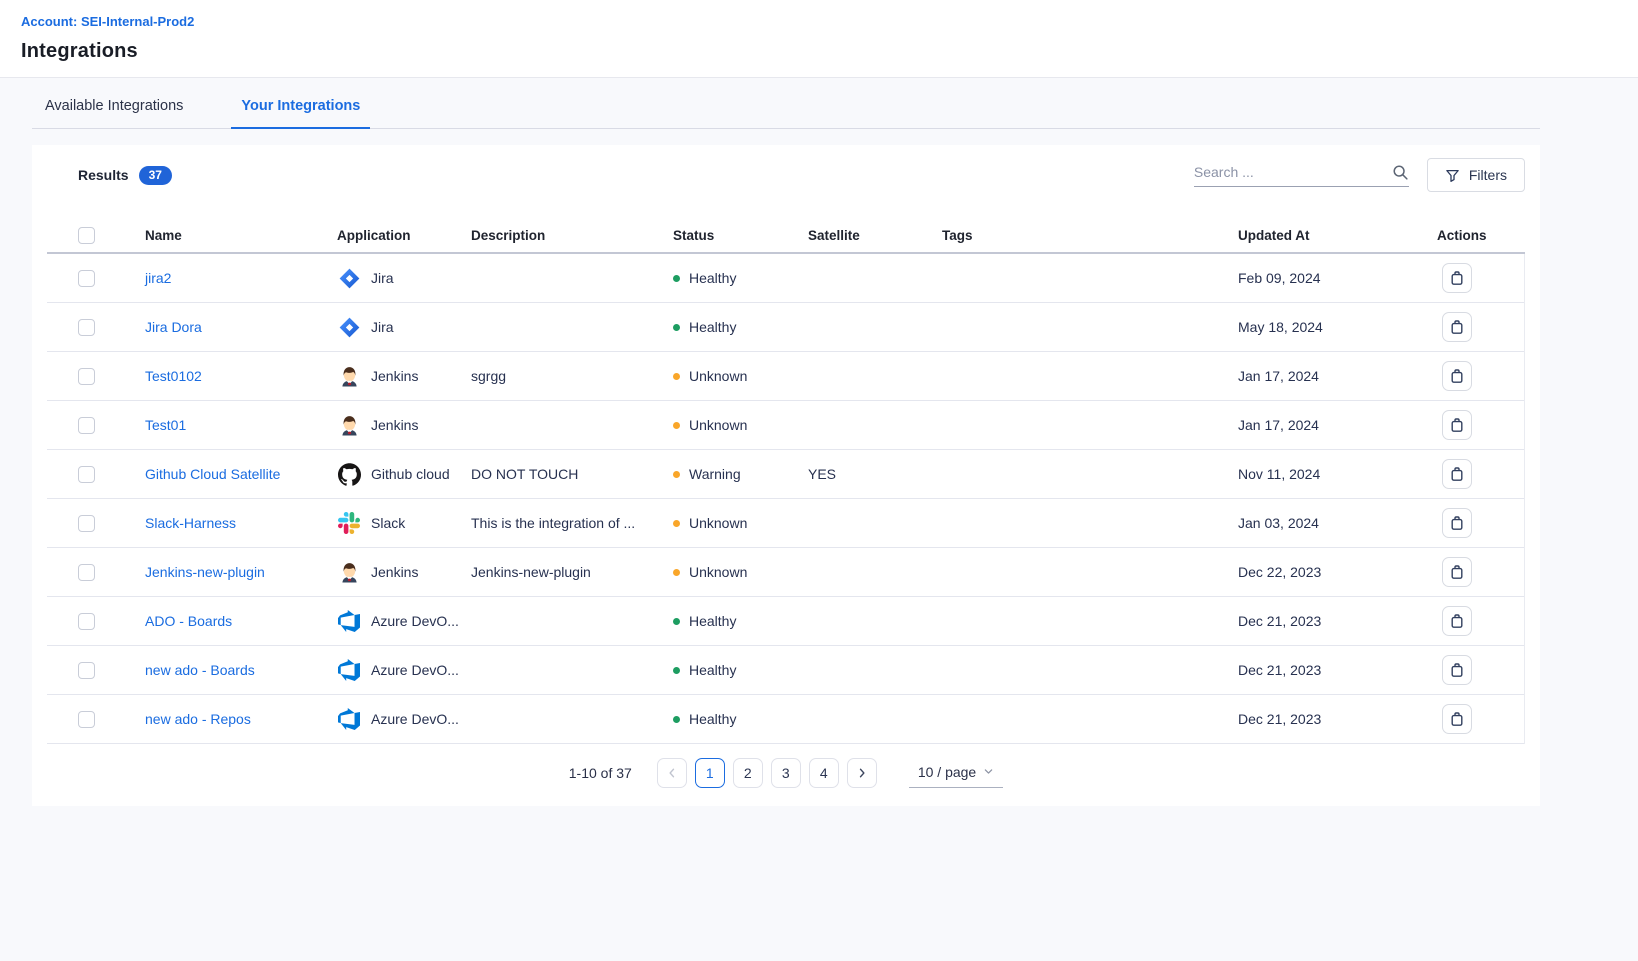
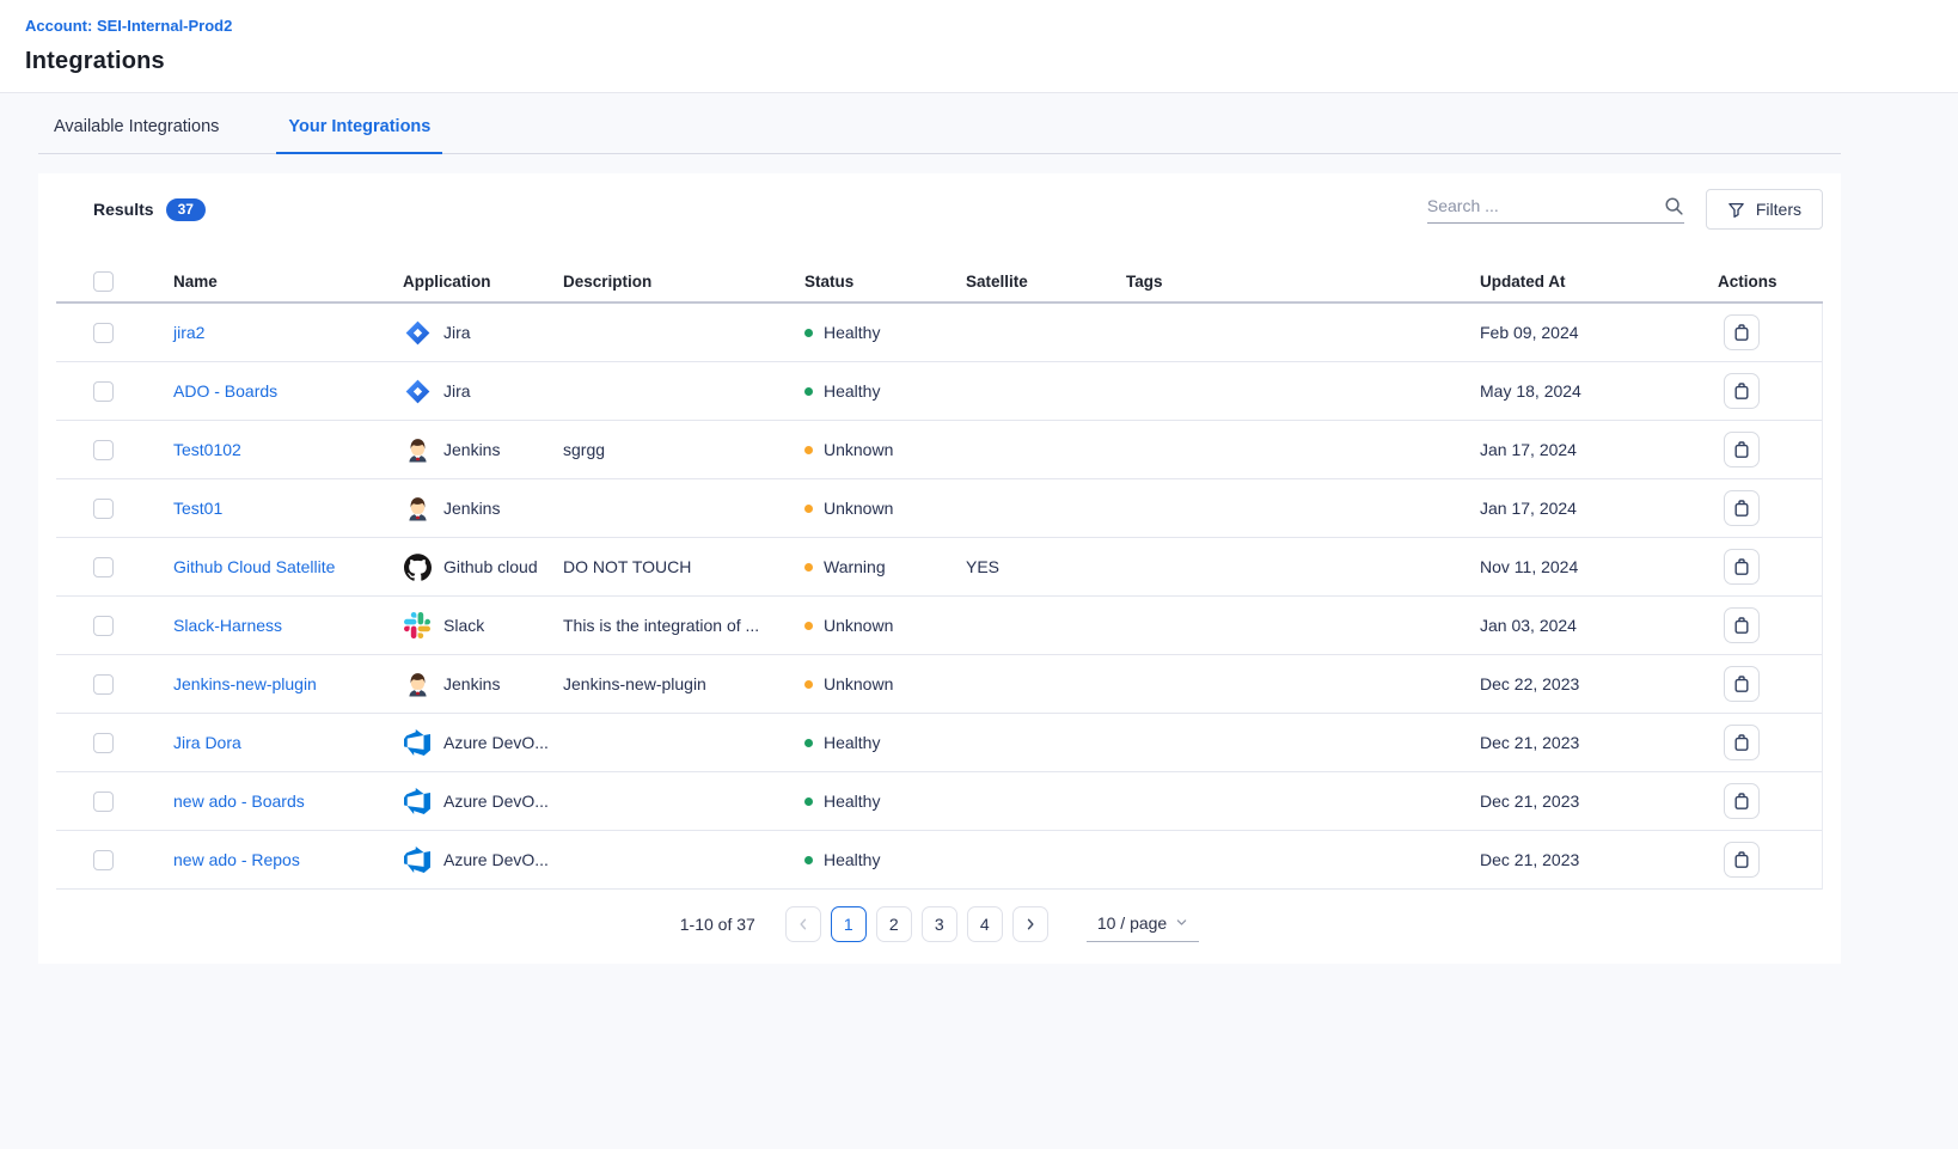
  Account: SEI-Internal-Prod2
  Integrations
  Available Integrations
  Your Integrations
  Results
  37
  Search ...
  Filters
  Name
  Application
  Description
  Status
  Satellite
  Tags
  Updated At
  Actions
  jira2
  Jira
  Healthy
  Feb 09, 2024
- Jira Dora
+ ADO - Boards
  Jira
  Healthy
  May 18, 2024
  Test0102
  Jenkins
  sgrgg
  Unknown
  Jan 17, 2024
  Test01
  Jenkins
  Unknown
  Jan 17, 2024
  Github Cloud Satellite
  Github cloud
  DO NOT TOUCH
  Warning
  YES
  Nov 11, 2024
  Slack-Harness
  Slack
  This is the integration of ...
  Unknown
  Jan 03, 2024
  Jenkins-new-plugin
  Jenkins
  Jenkins-new-plugin
  Unknown
  Dec 22, 2023
- ADO - Boards
+ Jira Dora
  Azure DevO...
  Healthy
  Dec 21, 2023
  new ado - Boards
  Azure DevO...
  Healthy
  Dec 21, 2023
  new ado - Repos
  Azure DevO...
  Healthy
  Dec 21, 2023
  1-10 of 37
  1
  2
  3
  4
  10 / page
